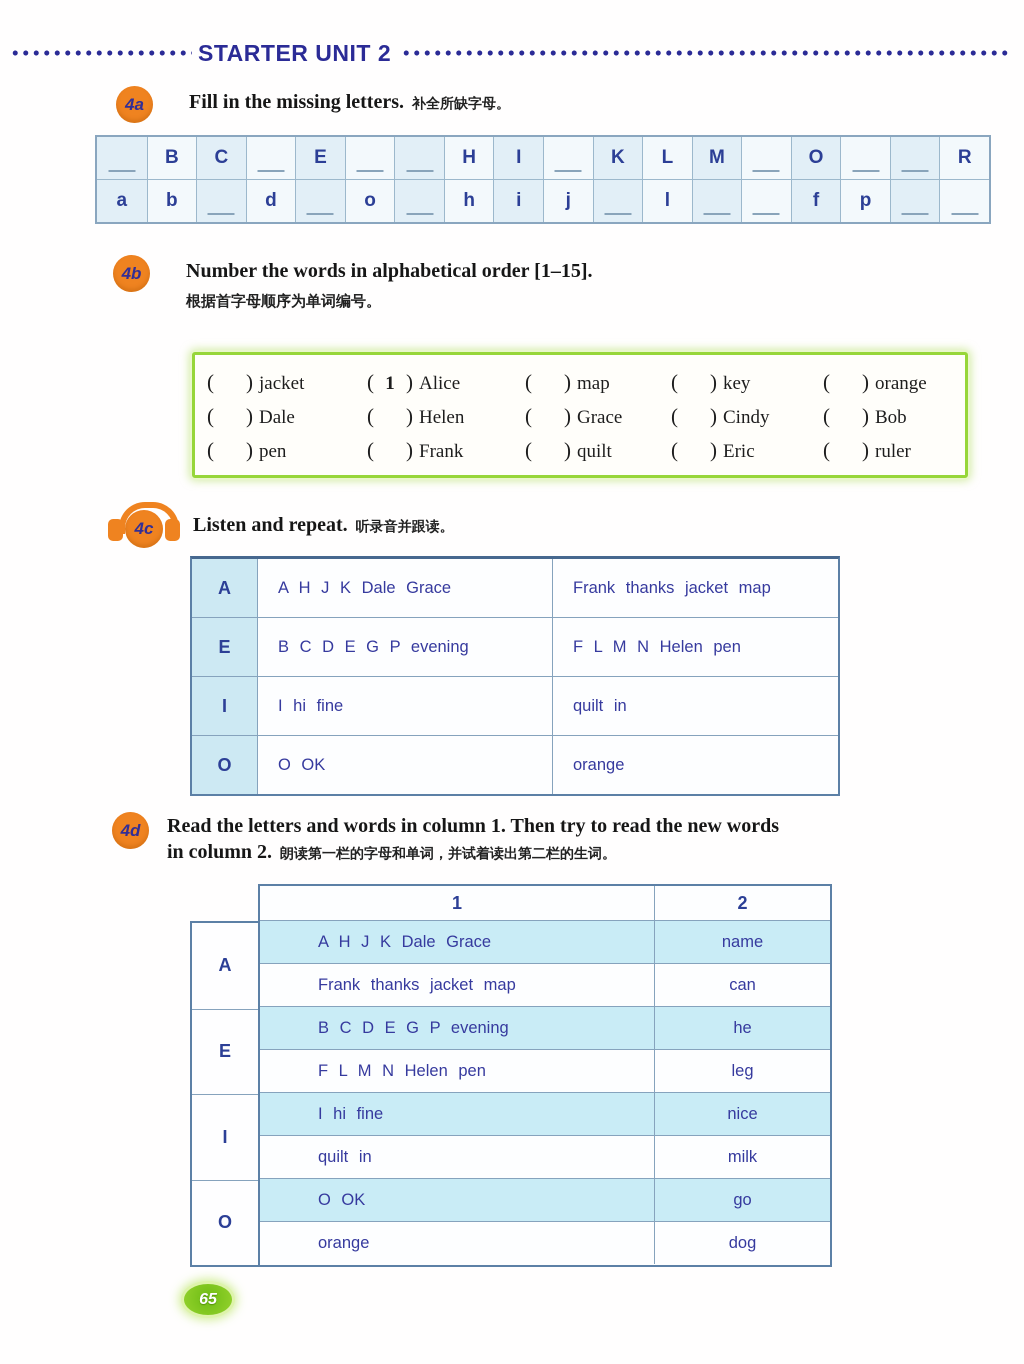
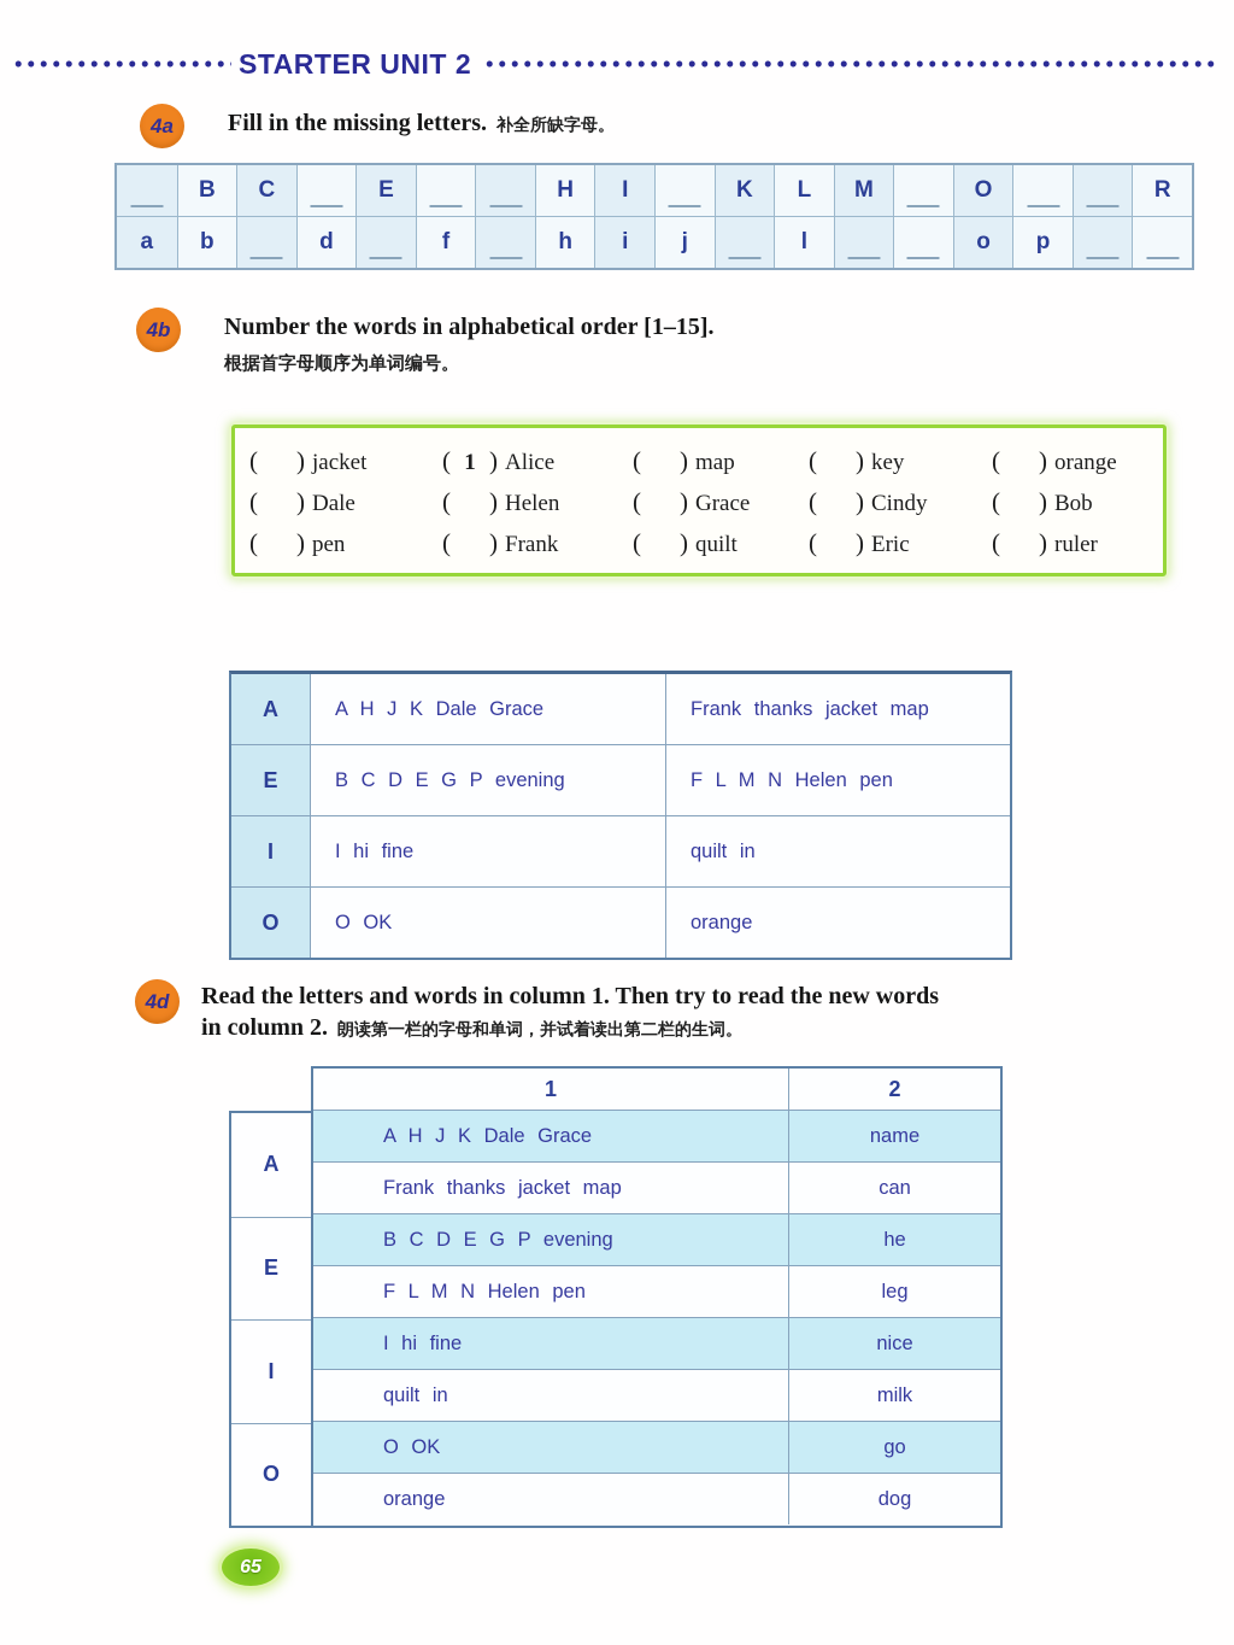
  STARTER UNIT 2
  4a
  Fill in the missing letters. 补全所缺字母。
  B
  C
  E
  H
  I
  K
  L
  M
  O
  R
  a
  b
  d
- o
+ f
  h
  i
  j
  l
- f
+ o
  p
  4b
  Number the words in alphabetical order [1–15].
  根据首字母顺序为单词编号。
  ( ) jacket
  ( 1 ) Alice
  ( ) map
  ( ) key
  ( ) orange
  ( ) Dale
  ( ) Helen
  ( ) Grace
  ( ) Cindy
  ( ) Bob
  ( ) pen
  ( ) Frank
  ( ) quilt
  ( ) Eric
  ( ) ruler
- 4c
- Listen and repeat. 听录音并跟读。
  A
  A H J K Dale Grace
  Frank thanks jacket map
  E
  B C D E G P evening
  F L M N Helen pen
  I
  I hi fine
  quilt in
  O
  O OK
  orange
  4d
  Read the letters and words in column 1. Then try to read the new words
  in column 2. 朗读第一栏的字母和单词，并试着读出第二栏的生词。
  A
  E
  I
  O
  1
  2
  A H J K Dale Grace
  name
  Frank thanks jacket map
  can
  B C D E G P evening
  he
  F L M N Helen pen
  leg
  I hi fine
  nice
  quilt in
  milk
  O OK
  go
  orange
  dog
  65
